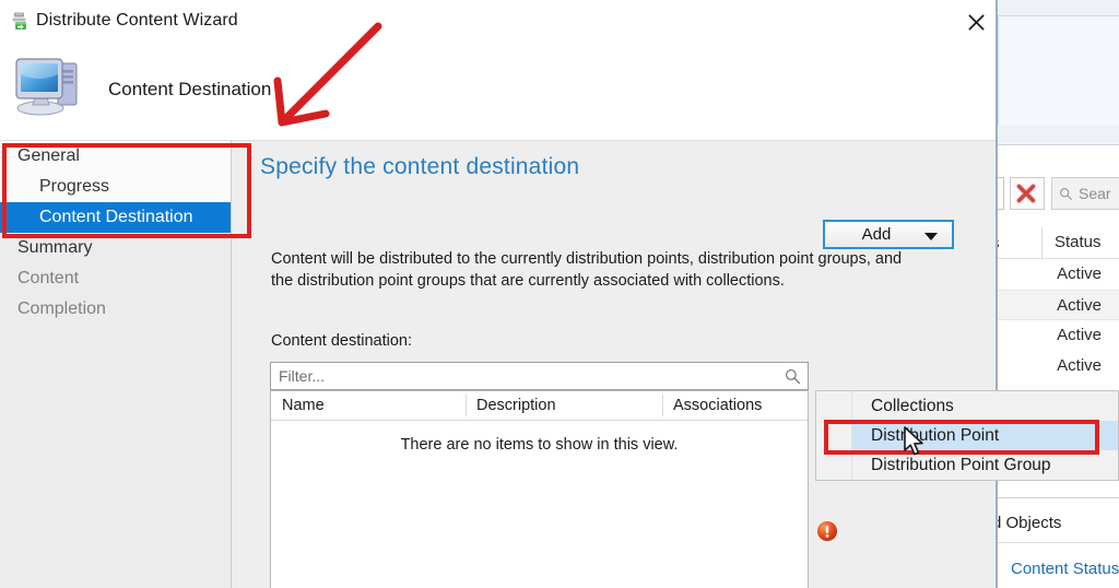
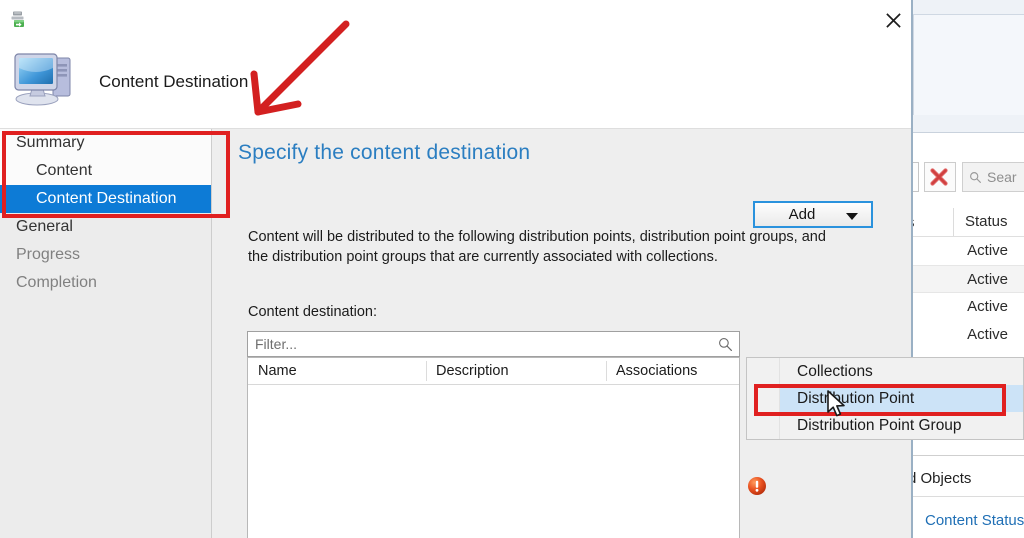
  Sear
  Status
  Active
  Active
  Active
  Active
  Objects
  Content Status
- Distribute Content Wizard
  Content Destination
- General
+ Summary
- Progress
+ Content
  Content Destination
- Summary
+ General
- Content
+ Progress
  Completion
  Specify the content destination
- Content will be distributed to the currently distribution points, distribution point groups, and the distribution point groups that are currently associated with collections.
+ Content will be distributed to the following distribution points, distribution point groups, and the distribution point groups that are currently associated with collections.
  Content destination:
  Filter...
  Name
  Description
  Associations
- There are no items to show in this view.
  Add
  Collections
  Distrution Point
  Distribution Point Group
